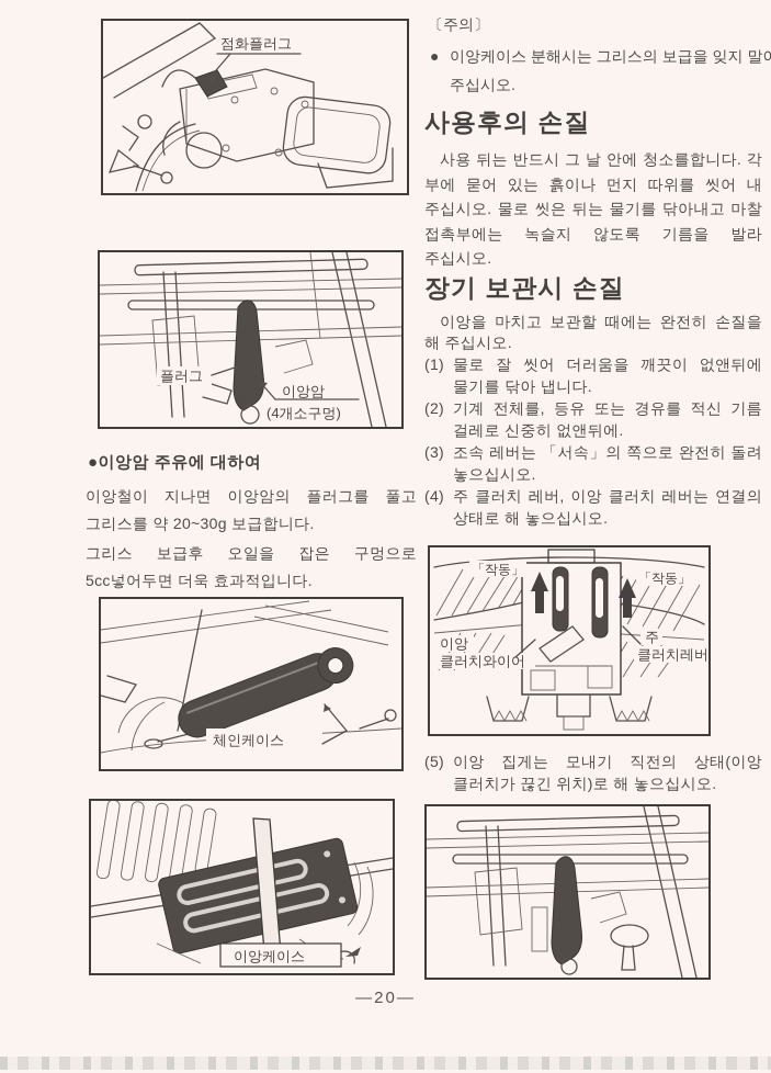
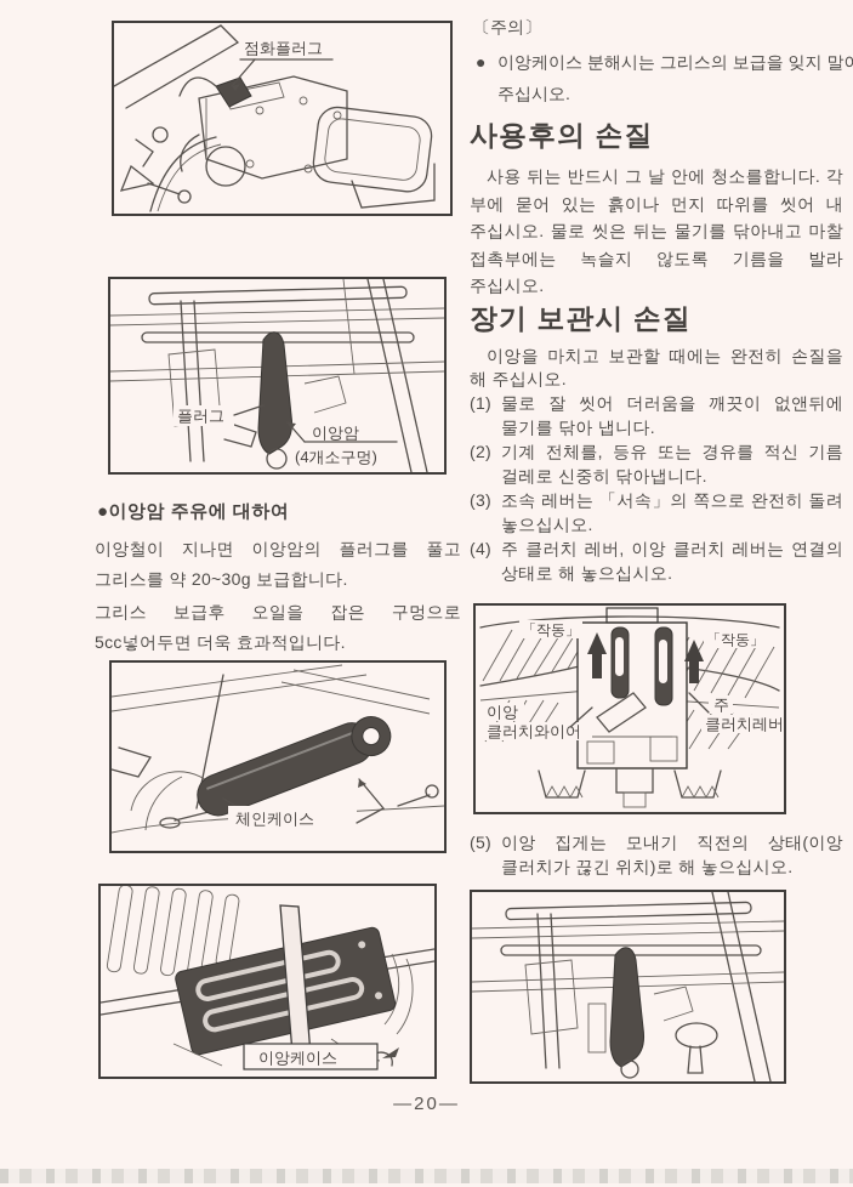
  점화플러그
  플러그
  이앙암
  (4개소구멍)
  ●이앙암 주유에 대하여
  이앙철이 지나면 이앙암의 플러그를 풀고 그리스를 약 20~30g 보급합니다.
  그리스 보급후 오일을 잡은 구멍으로 5cc넣어두면 더욱 효과적입니다.
  체인케이스
  이앙케이스
  〔주의〕
  ●
  이앙케이스 분해시는 그리스의 보급을 잊지 말아 주십시오.
  사용후의 손질
  사용 뒤는 반드시 그 날 안에 청소를합니다. 각 부에 묻어 있는 흙이나 먼지 따위를 씻어 내 주십시오. 물로 씻은 뒤는 물기를 닦아내고 마찰 접촉부에는 녹슬지 않도록 기름을 발라 주십시오.
  장기 보관시 손질
  이앙을 마치고 보관할 때에는 완전히 손질을 해 주십시오.
  (1)
  물로 잘 씻어 더러움을 깨끗이 없앤뒤에 물기를 닦아 냅니다.
  (2)
- 기계 전체를, 등유 또는 경유를 적신 기름 걸레로 신중히 없앤뒤에.
+ 기계 전체를, 등유 또는 경유를 적신 기름 걸레로 신중히 닦아냅니다.
  (3)
  조속 레버는 「서속」의 쪽으로 완전히 돌려 놓으십시오.
  (4)
  주 클러치 레버, 이앙 클러치 레버는 연결의 상태로 해 놓으십시오.
  「작동」
  「작동」
  이앙
  클러치와이어
  주
  클러치레버
  (5)
  이앙 집게는 모내기 직전의 상태(이앙 클러치가 끊긴 위치)로 해 놓으십시오.
  —20—
